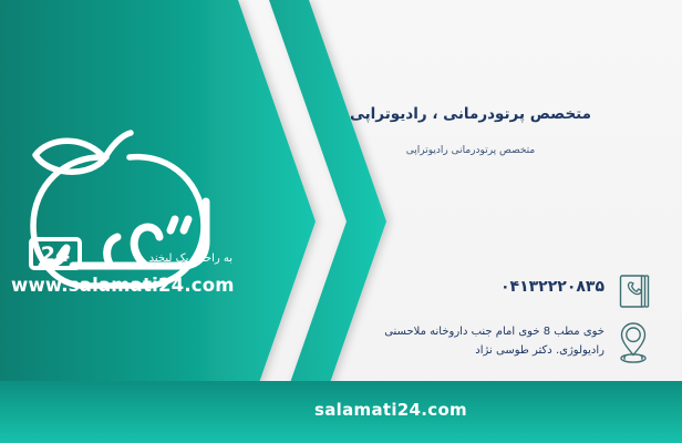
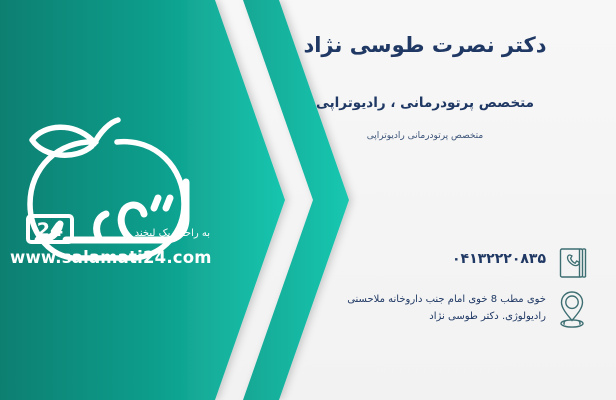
  24
  به راحتی یک لبخند
  www.salamati24.com
+ دکتر نصرت طوسی نژاد
  متخصص پرتودرمانی ، رادیوتراپی
  متخصص پرتودرمانی رادیوتراپی
  ۰۴۱۳۲۲۲۰۸۳۵
  خوی مطب 8 خوی امام جنب داروخانه ملاحسنی
  رادیولوژی. دکتر طوسی نژاد
- salamati24.com
